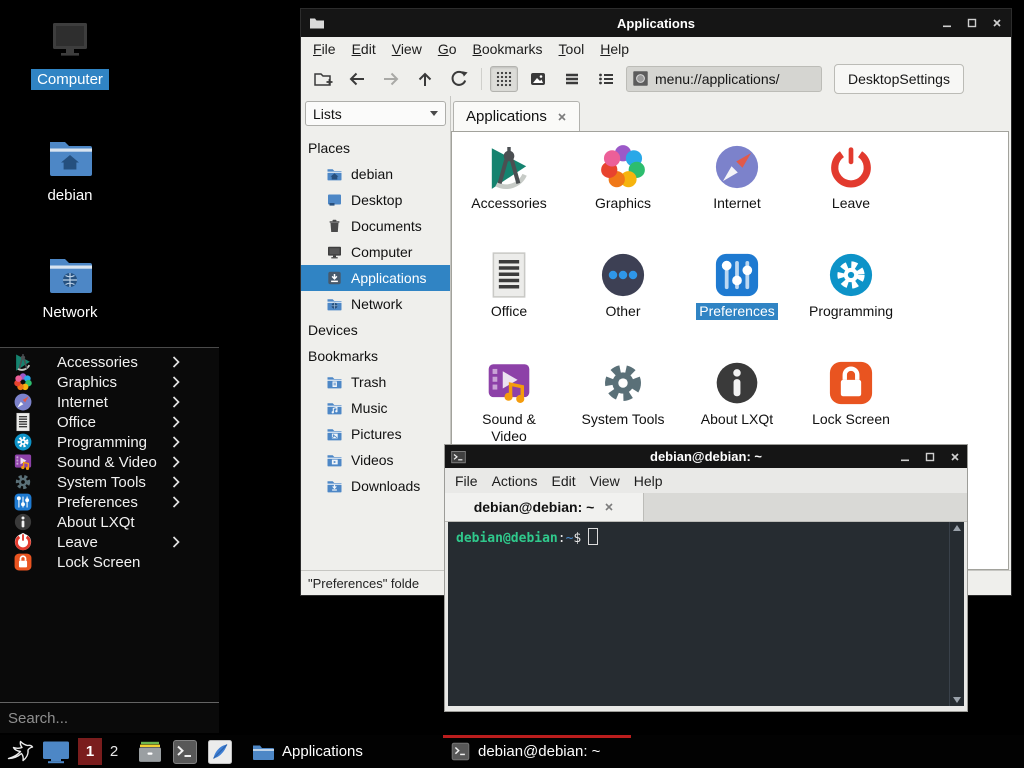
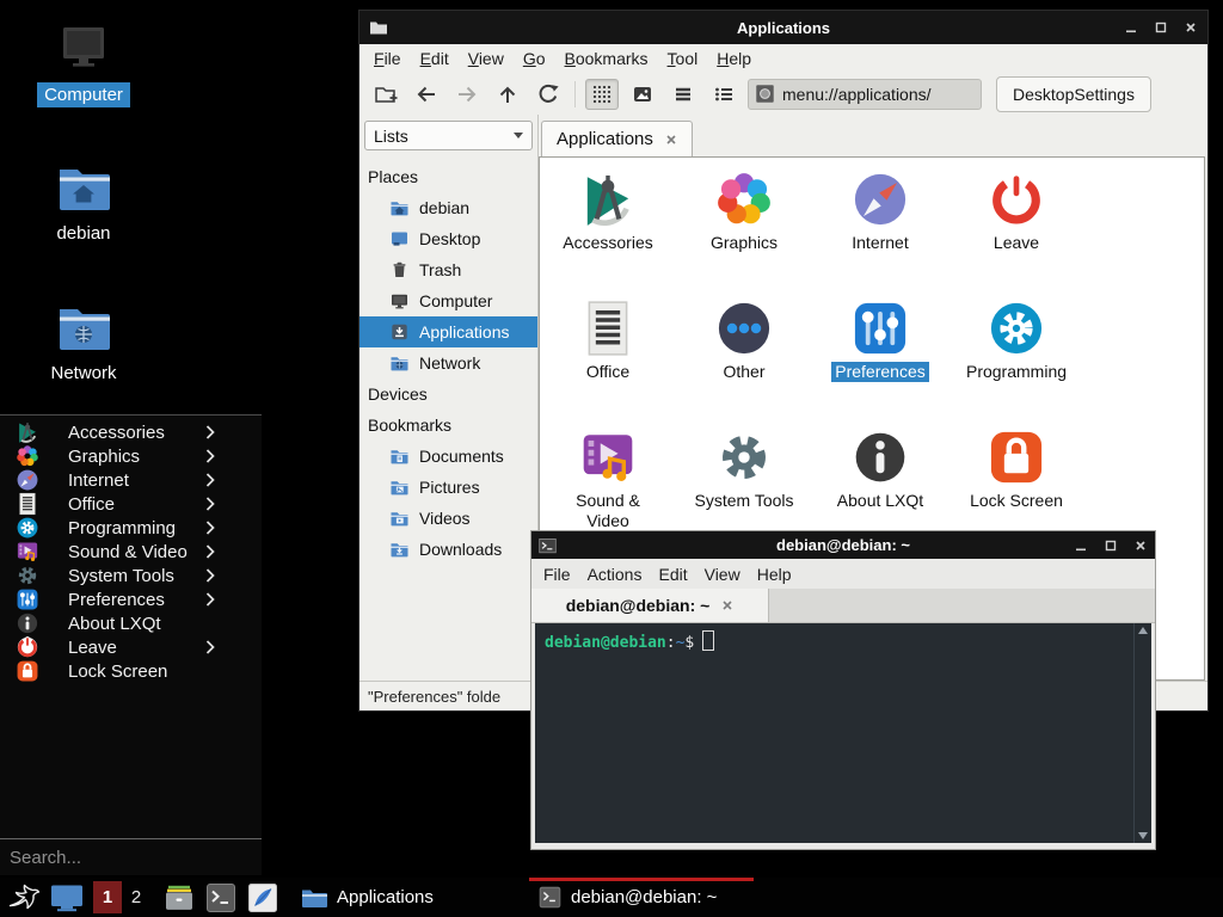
  Computer
  debian
  Network
  Accessories
  Graphics
  Internet
  Office
  Programming
  Sound & Video
  System Tools
  Preferences
  About LXQt
  Leave
  Lock Screen
  Search...
  Applications
  File
  Edit
  View
  Go
  Bookmarks
  Tool
  Help
  menu://applications/
  DesktopSettings
  Lists
  Places
  debian
  Desktop
- Documents
+ Trash
  Computer
  Applications
  Network
  Devices
  Bookmarks
- Trash
+ Documents
- Music
  Pictures
  Videos
  Downloads
  Applications
  Accessories
  Graphics
  Internet
  Leave
  Office
  Other
  Preferences
  Programming
  Sound & Video
  System Tools
  About LXQt
  Lock Screen
  "Preferences" folde
  debian@debian: ~
  File
  Actions
  Edit
  View
  Help
  debian@debian: ~
  debian@debian:~$
  1
  2
  Applications
  debian@debian: ~
